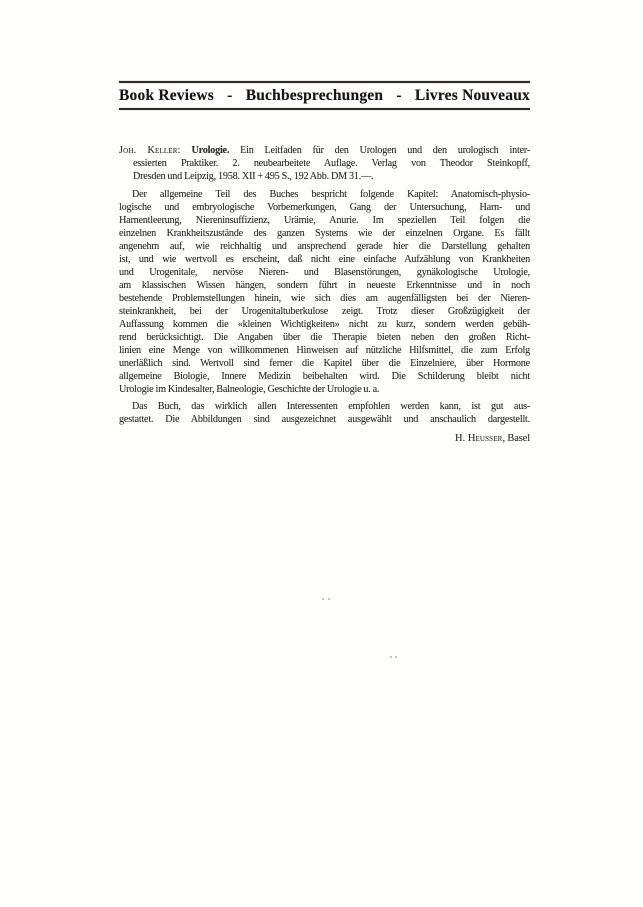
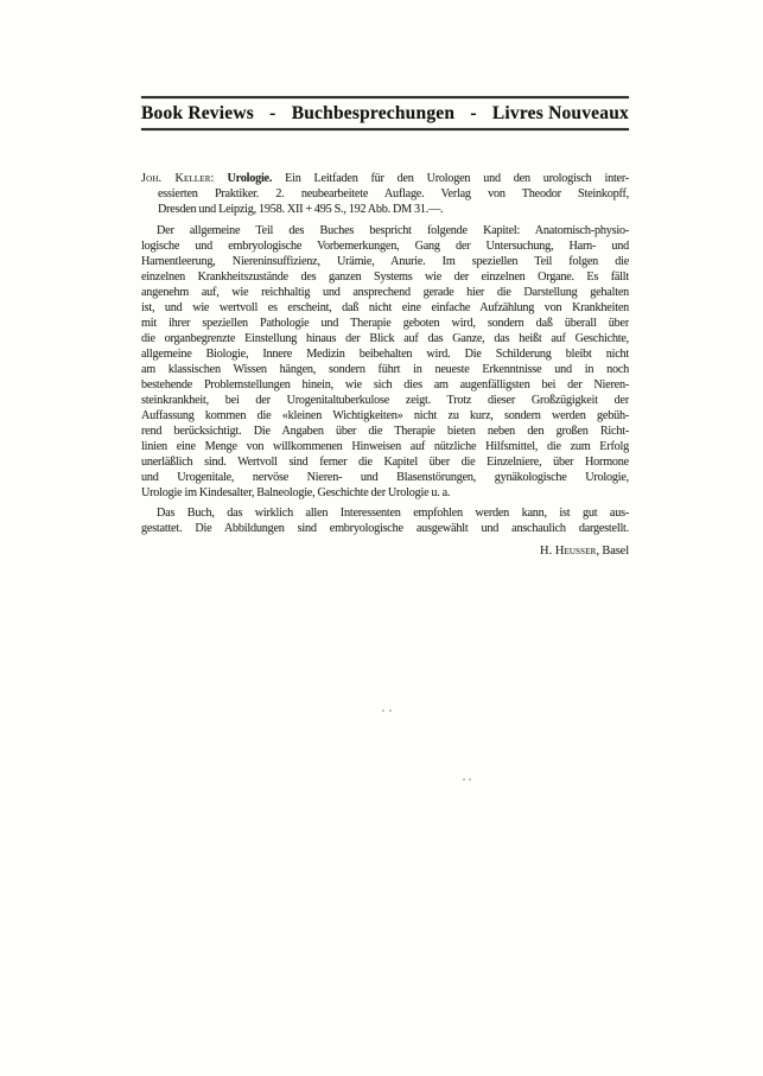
  Book Reviews
  -
  Buchbesprechungen
  -
  Livres Nouveaux
  Joh. Keller: Urologie. Ein Leitfaden für den Urologen und den urologisch inter-
  essierten Praktiker. 2. neubearbeitete Auflage. Verlag von Theodor Steinkopff,
  Dresden und Leipzig, 1958. XII + 495 S., 192 Abb. DM 31.—.
  Der allgemeine Teil des Buches bespricht folgende Kapitel: Anatomisch-physio-
  logische und embryologische Vorbemerkungen, Gang der Untersuchung, Harn- und
  Harnentleerung, Niereninsuffizienz, Urämie, Anurie. Im speziellen Teil folgen die
  einzelnen Krankheitszustände des ganzen Systems wie der einzelnen Organe. Es fällt
  angenehm auf, wie reichhaltig und ansprechend gerade hier die Darstellung gehalten
  ist, und wie wertvoll es erscheint, daß nicht eine einfache Aufzählung von Krankheiten
+ mit ihrer speziellen Pathologie und Therapie geboten wird, sondern daß überall über
+ die organbegrenzte Einstellung hinaus der Blick auf das Ganze, das heißt auf Geschichte,
- und Urogenitale, nervöse Nieren- und Blasenstörungen, gynäkologische Urologie,
+ allgemeine Biologie, Innere Medizin beibehalten wird. Die Schilderung bleibt nicht
  am klassischen Wissen hängen, sondern führt in neueste Erkenntnisse und in noch
  bestehende Problemstellungen hinein, wie sich dies am augenfälligsten bei der Nieren-
  steinkrankheit, bei der Urogenitaltuberkulose zeigt. Trotz dieser Großzügigkeit der
  Auffassung kommen die «kleinen Wichtigkeiten» nicht zu kurz, sondern werden gebüh-
  rend berücksichtigt. Die Angaben über die Therapie bieten neben den großen Richt-
  linien eine Menge von willkommenen Hinweisen auf nützliche Hilfsmittel, die zum Erfolg
  unerläßlich sind. Wertvoll sind ferner die Kapitel über die Einzelniere, über Hormone
- allgemeine Biologie, Innere Medizin beibehalten wird. Die Schilderung bleibt nicht
+ und Urogenitale, nervöse Nieren- und Blasenstörungen, gynäkologische Urologie,
  Urologie im Kindesalter, Balneologie, Geschichte der Urologie u. a.
  Das Buch, das wirklich allen Interessenten empfohlen werden kann, ist gut aus-
- gestattet. Die Abbildungen sind ausgezeichnet ausgewählt und anschaulich dargestellt.
+ gestattet. Die Abbildungen sind embryologische ausgewählt und anschaulich dargestellt.
  H. Heusser, Basel
